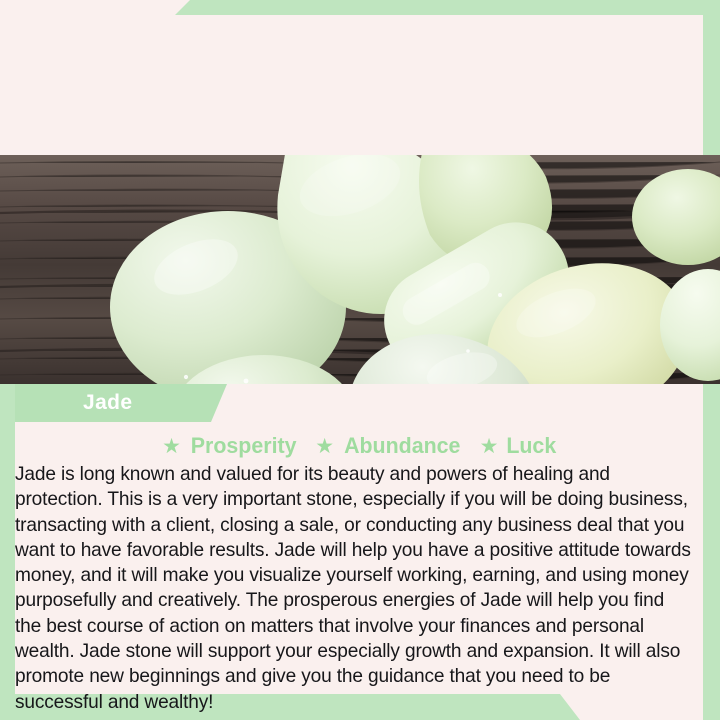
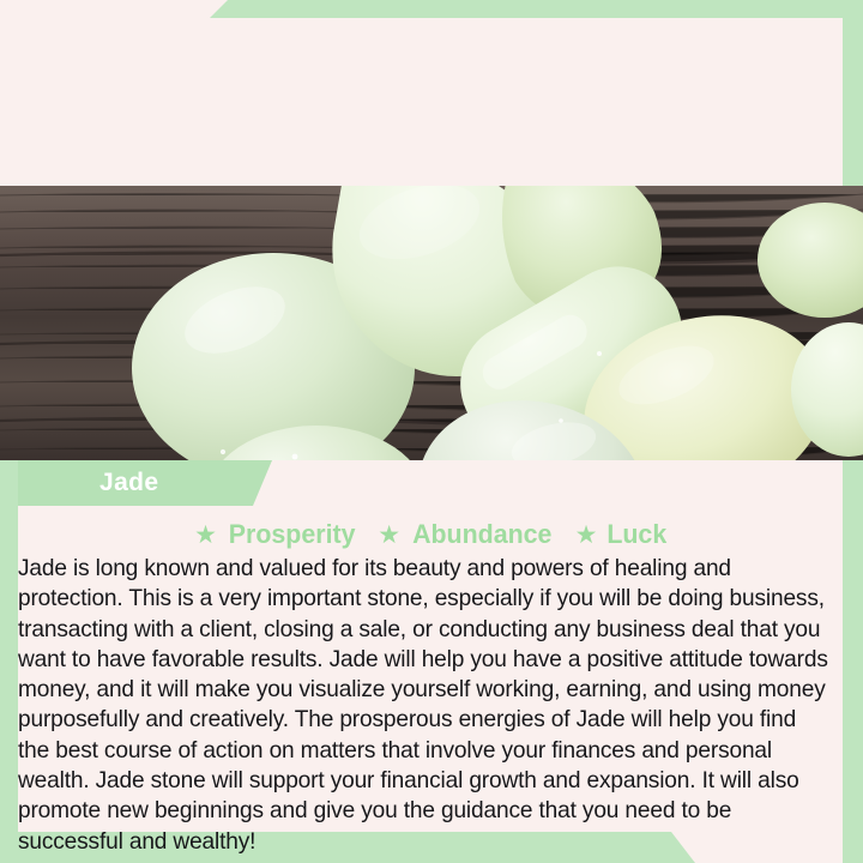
  Jade
  ★
  Prosperity
  ★
  Abundance
  ★
  Luck
- Jade is long known and valued for its beauty and powers of healing and protection. This is a very important stone, especially if you will be doing business, transacting with a client, closing a sale, or conducting any business deal that you want to have favorable results. Jade will help you have a positive attitude towards money, and it will make you visualize yourself working, earning, and using money purposefully and creatively. The prosperous energies of Jade will help you find the best course of action on matters that involve your finances and personal wealth. Jade stone will support your especially growth and expansion. It will also promote new beginnings and give you the guidance that you need to be successful and wealthy!
+ Jade is long known and valued for its beauty and powers of healing and protection. This is a very important stone, especially if you will be doing business, transacting with a client, closing a sale, or conducting any business deal that you want to have favorable results. Jade will help you have a positive attitude towards money, and it will make you visualize yourself working, earning, and using money purposefully and creatively. The prosperous energies of Jade will help you find the best course of action on matters that involve your finances and personal wealth. Jade stone will support your financial growth and expansion. It will also promote new beginnings and give you the guidance that you need to be successful and wealthy!
